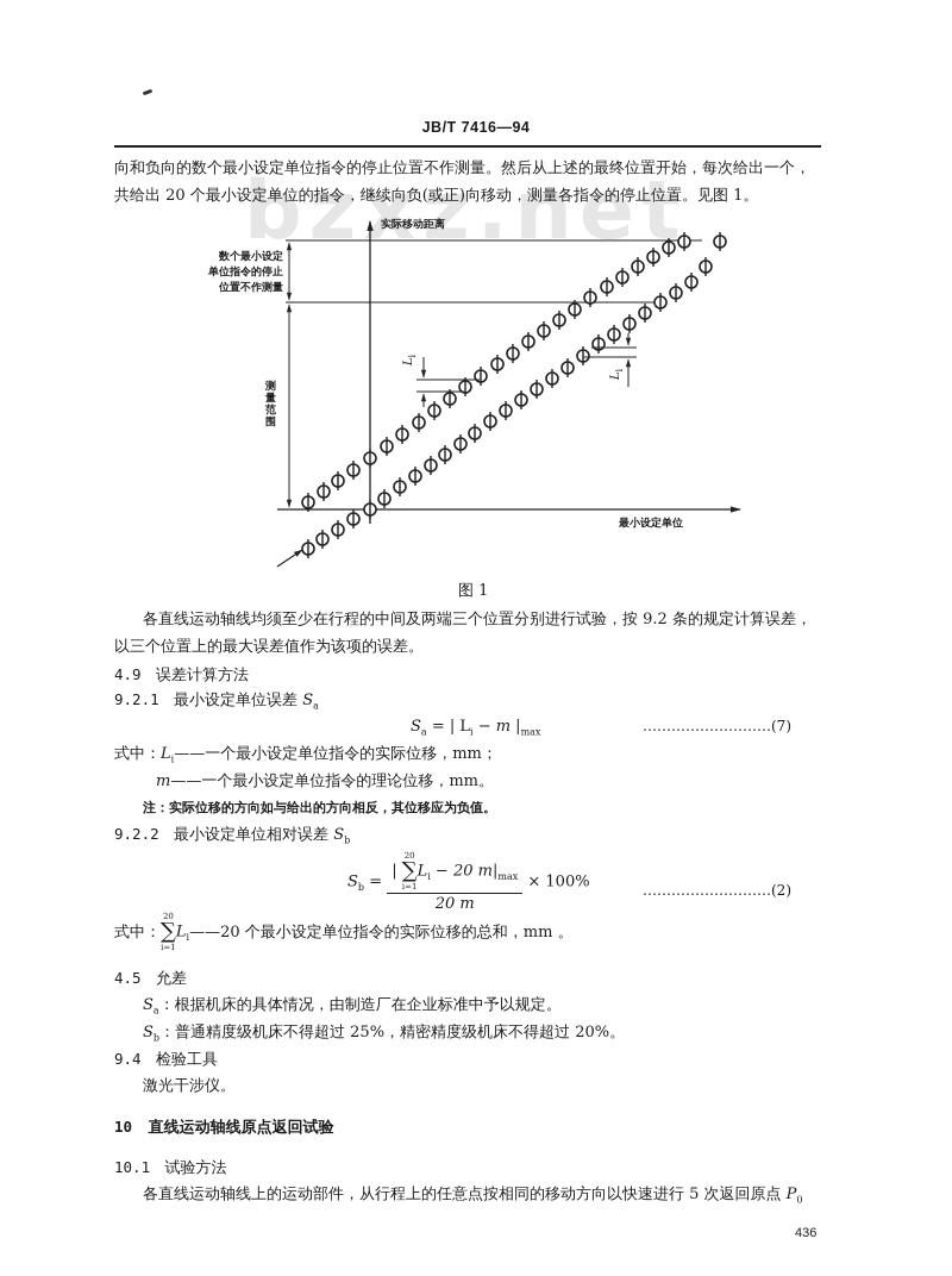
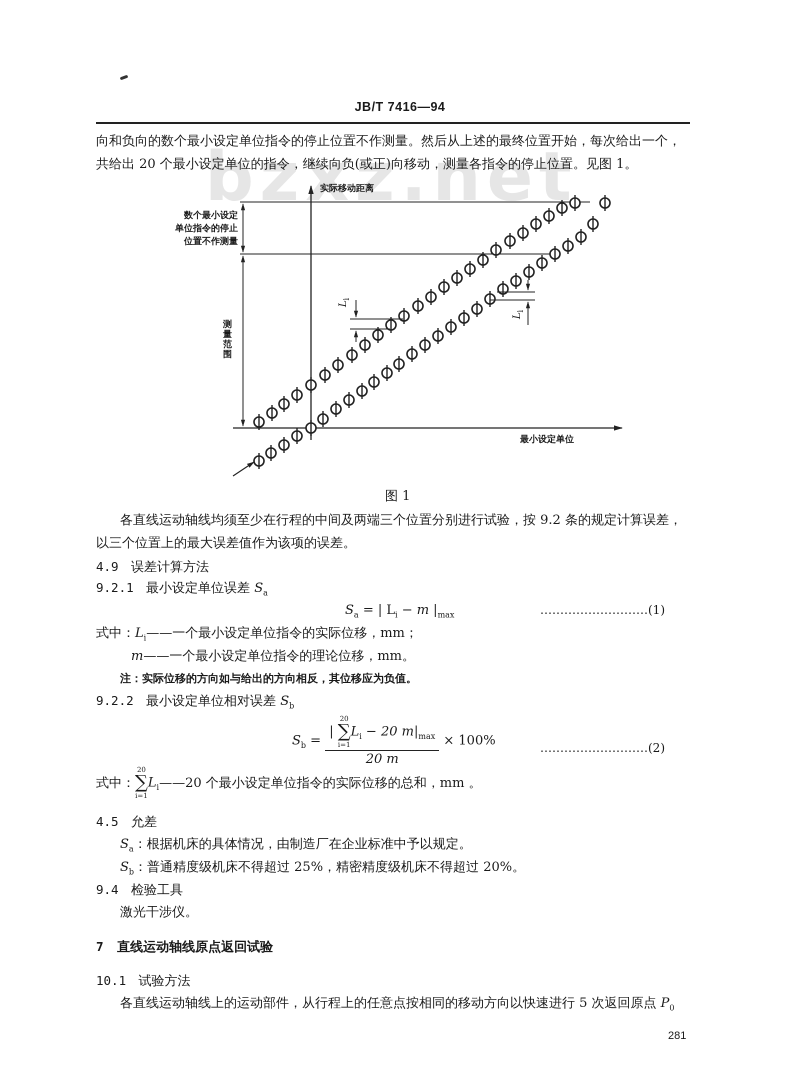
  bzxz.net
  JB/T 7416—94
  向和负向的数个最小设定单位指令的停止位置不作测量。然后从上述的最终位置开始，每次给出一个，
  共给出 20 个最小设定单位的指令，继续向负(或正)向移动，测量各指令的停止位置。见图 1。
  实际移动距离
  最小设定单位
  数个最小设定
  单位指令的停止
  位置不作测量
  测量范围
  图 1
  各直线运动轴线均须至少在行程的中间及两端三个位置分别进行试验，按 9.2 条的规定计算误差，
  以三个位置上的最大误差值作为该项的误差。
  4.9 误差计算方法
  9.2.1 最小设定单位误差 Sa
  Sa = | Li − m |max
- ………………………(7)
+ ………………………(1)
  式中：Li——一个最小设定单位指令的实际位移，mm；
  m——一个最小设定单位指令的理论位移，mm。
  注：实际位移的方向如与给出的方向相反，其位移应为负值。
  9.2.2 最小设定单位相对误差 Sb
  Sb =
  |
  20
  ∑
  i=1
  Li − 20 m|max
  20 m
  × 100%
  ………………………(2)
  式中：
  20
  ∑
  i=1
  Li——20 个最小设定单位指令的实际位移的总和，mm 。
  4.5 允差
  Sa：根据机床的具体情况，由制造厂在企业标准中予以规定。
  Sb：普通精度级机床不得超过 25%，精密精度级机床不得超过 20%。
  9.4 检验工具
  激光干涉仪。
- 10 直线运动轴线原点返回试验
+ 7 直线运动轴线原点返回试验
  10.1 试验方法
  各直线运动轴线上的运动部件，从行程上的任意点按相同的移动方向以快速进行 5 次返回原点 P0
- 436
+ 281
